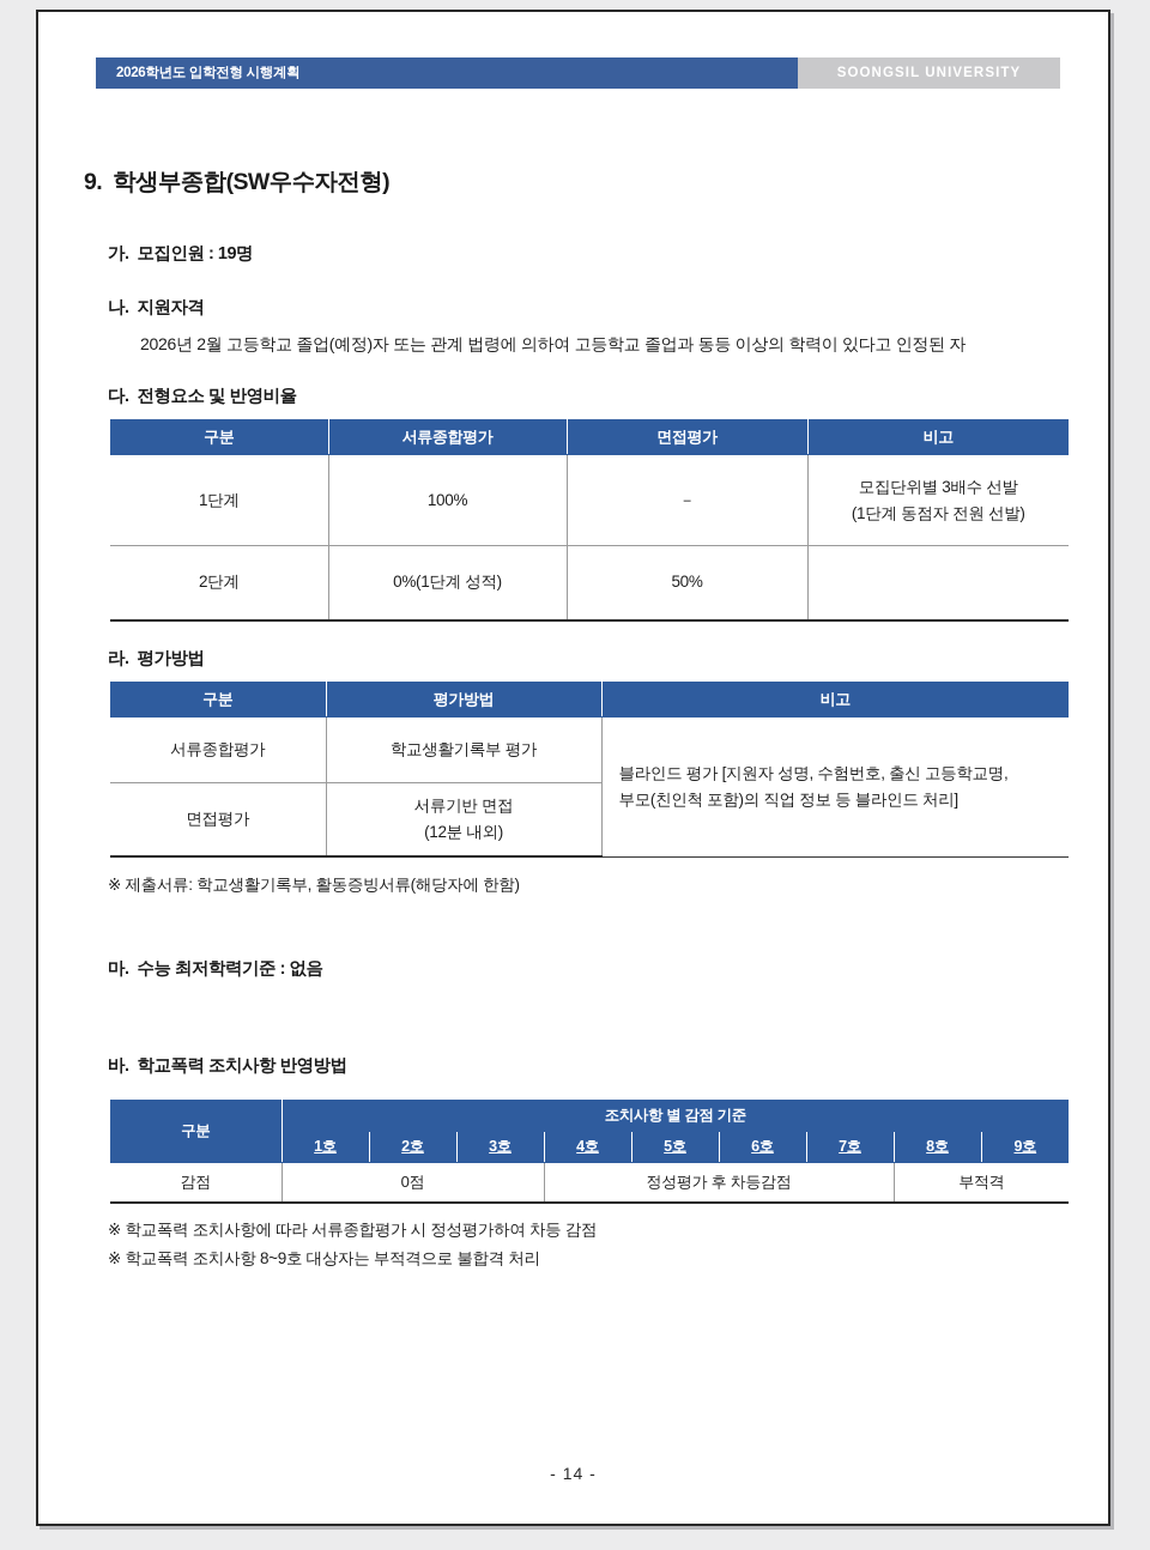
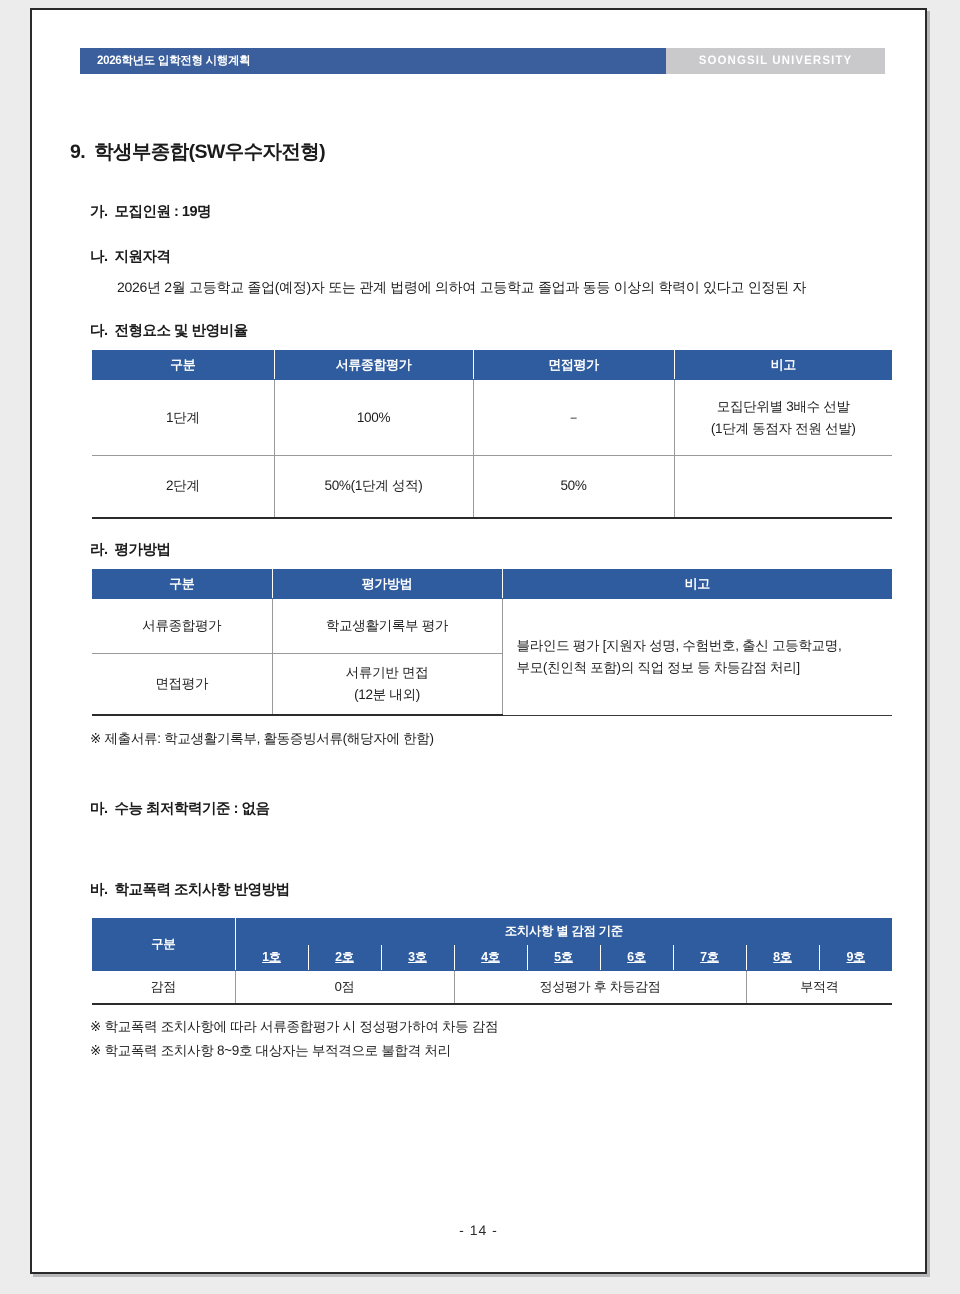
  2026학년도 입학전형 시행계획
  SOONGSIL UNIVERSITY
  9. 학생부종합(SW우수자전형)
  가. 모집인원 : 19명
  나. 지원자격
  2026년 2월 고등학교 졸업(예정)자 또는 관계 법령에 의하여 고등학교 졸업과 동등 이상의 학력이 있다고 인정된 자
  다. 전형요소 및 반영비율
  구분	서류종합평가	면접평가	비고
  1단계	100%	－	모집단위별 3배수 선발 (1단계 동점자 전원 선발)
- 2단계	0%(1단계 성적)	50%
+ 2단계	50%(1단계 성적)	50%
  라. 평가방법
  구분	평가방법	비고
- 서류종합평가	학교생활기록부 평가	블라인드 평가 [지원자 성명, 수험번호, 출신 고등학교명, 부모(친인척 포함)의 직업 정보 등 블라인드 처리]
+ 서류종합평가	학교생활기록부 평가	블라인드 평가 [지원자 성명, 수험번호, 출신 고등학교명, 부모(친인척 포함)의 직업 정보 등 차등감점 처리]
  면접평가	서류기반 면접 (12분 내외)
  ※ 제출서류: 학교생활기록부, 활동증빙서류(해당자에 한함)
  마. 수능 최저학력기준 : 없음
  바. 학교폭력 조치사항 반영방법
  구분	조치사항 별 감점 기준
  1호	2호	3호	4호	5호	6호	7호	8호	9호
  감점	0점	정성평가 후 차등감점	부적격
  ※ 학교폭력 조치사항에 따라 서류종합평가 시 정성평가하여 차등 감점
  ※ 학교폭력 조치사항 8~9호 대상자는 부적격으로 불합격 처리
  - 14 -
